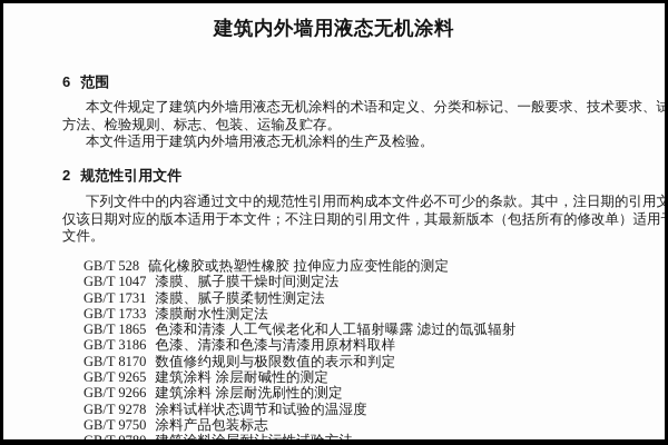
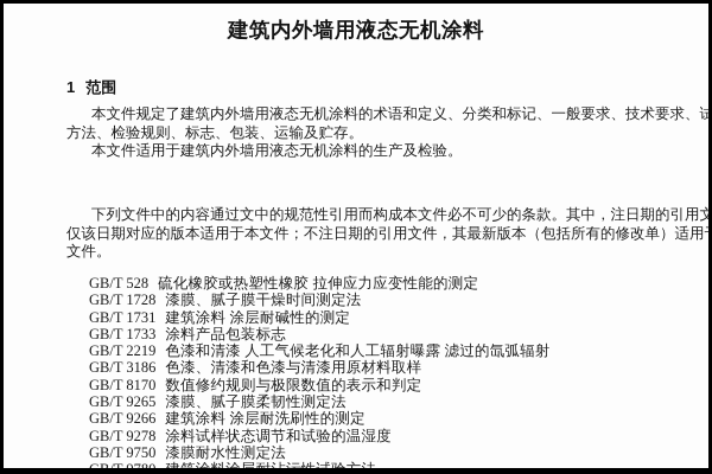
  建筑内外墙用液态无机涂料
- 6 范围
+ 1 范围
  本文件规定了建筑内外墙用液态无机涂料的术语和定义、分类和标记、一般要求、技术要求、试
  方法、检验规则、标志、包装、运输及贮存。
  本文件适用于建筑内外墙用液态无机涂料的生产及检验。
- 2 规范性引用文件
  下列文件中的内容通过文中的规范性引用而构成本文件必不可少的条款。其中，注日期的引用文
  仅该日期对应的版本适用于本文件；不注日期的引用文件，其最新版本（包括所有的修改单）适用
  文件。
  GB/T 528 硫化橡胶或热塑性橡胶 拉伸应力应变性能的测定
- GB/T 1047 漆膜、腻子膜干燥时间测定法
+ GB/T 1728 漆膜、腻子膜干燥时间测定法
- GB/T 1731 漆膜、腻子膜柔韧性测定法
+ GB/T 1731 建筑涂料 涂层耐碱性的测定
- GB/T 1733 漆膜耐水性测定法
+ GB/T 1733 涂料产品包装标志
- GB/T 1865 色漆和清漆 人工气候老化和人工辐射曝露 滤过的氙弧辐射
+ GB/T 2219 色漆和清漆 人工气候老化和人工辐射曝露 滤过的氙弧辐射
  GB/T 3186 色漆、清漆和色漆与清漆用原材料取样
  GB/T 8170 数值修约规则与极限数值的表示和判定
- GB/T 9265 建筑涂料 涂层耐碱性的测定
+ GB/T 9265 漆膜、腻子膜柔韧性测定法
  GB/T 9266 建筑涂料 涂层耐洗刷性的测定
  GB/T 9278 涂料试样状态调节和试验的温湿度
- GB/T 9750 涂料产品包装标志
+ GB/T 9750 漆膜耐水性测定法
